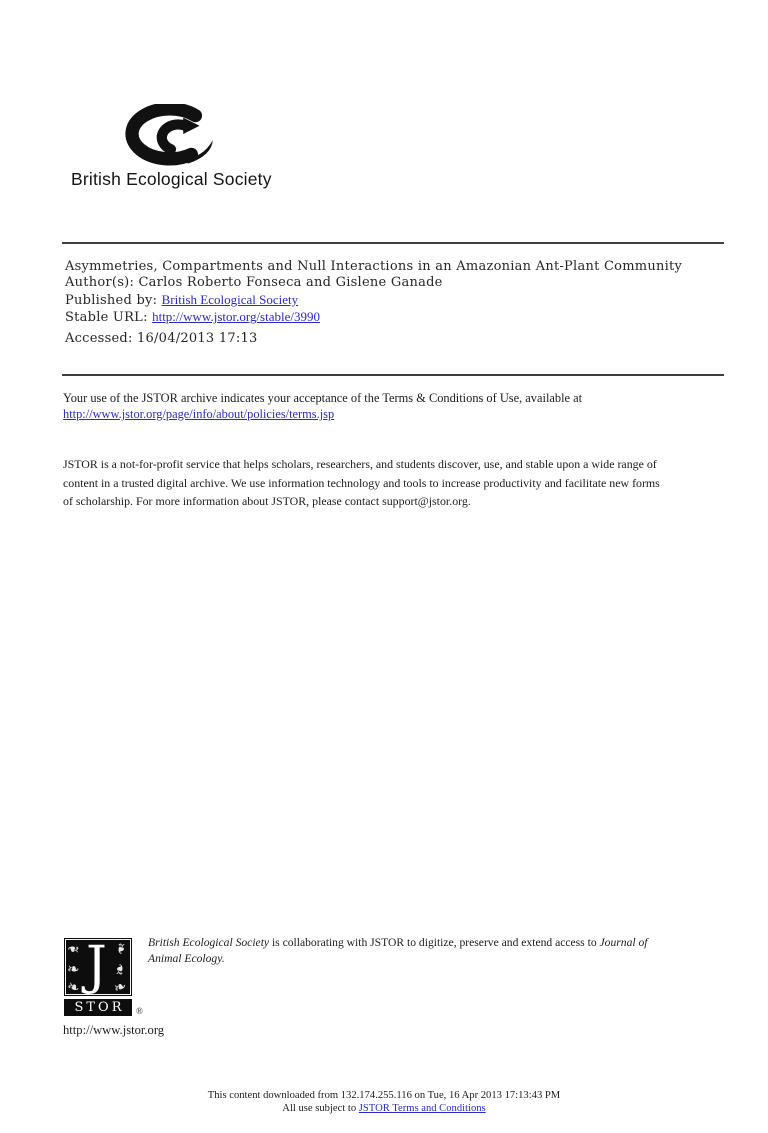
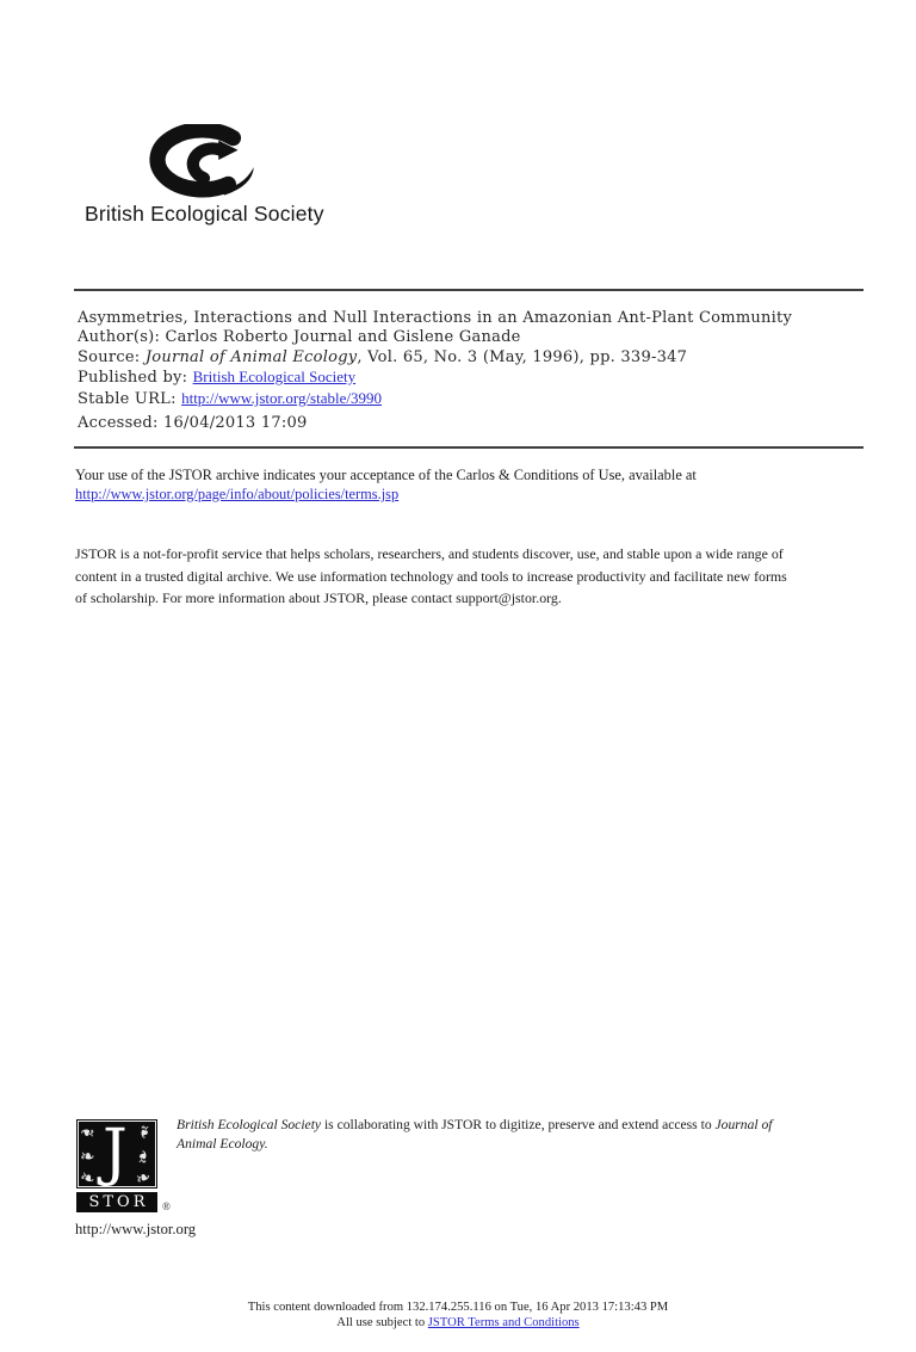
  British Ecological Society
- Asymmetries, Compartments and Null Interactions in an Amazonian Ant-Plant Community
+ Asymmetries, Interactions and Null Interactions in an Amazonian Ant-Plant Community
- Author(s): Carlos Roberto Fonseca and Gislene Ganade
+ Author(s): Carlos Roberto Journal and Gislene Ganade
+ Source: Journal of Animal Ecology, Vol. 65, No. 3 (May, 1996), pp. 339-347
  Published by: British Ecological Society
  Stable URL: http://www.jstor.org/stable/3990
- Accessed: 16/04/2013 17:13
+ Accessed: 16/04/2013 17:09
- Your use of the JSTOR archive indicates your acceptance of the Terms & Conditions of Use, available at
+ Your use of the JSTOR archive indicates your acceptance of the Carlos & Conditions of Use, available at
  http://www.jstor.org/page/info/about/policies/terms.jsp
  JSTOR is a not-for-profit service that helps scholars, researchers, and students discover, use, and stable upon a wide range of
  content in a trusted digital archive. We use information technology and tools to increase productivity and facilitate new forms
  of scholarship. For more information about JSTOR, please contact support@jstor.org.
  ❧
  J
  STOR
  ®
  http://www.jstor.org
  British Ecological Society is collaborating with JSTOR to digitize, preserve and extend access to Journal of
  Animal Ecology.
  This content downloaded from 132.174.255.116 on Tue, 16 Apr 2013 17:13:43 PM
  All use subject to JSTOR Terms and Conditions
